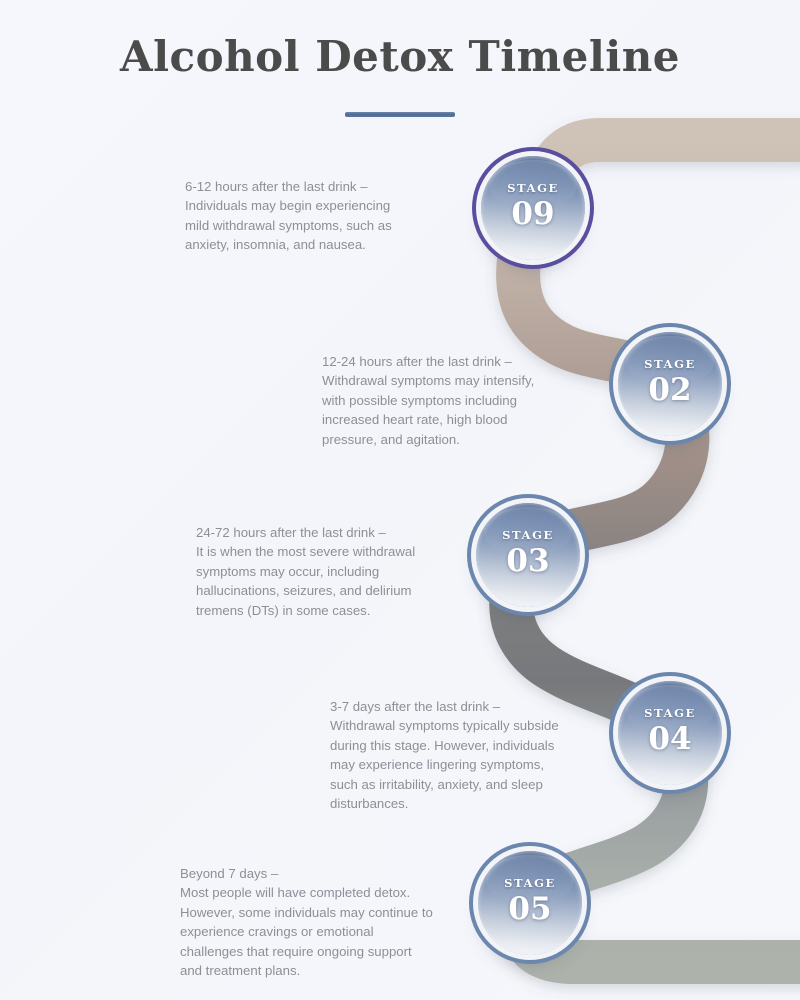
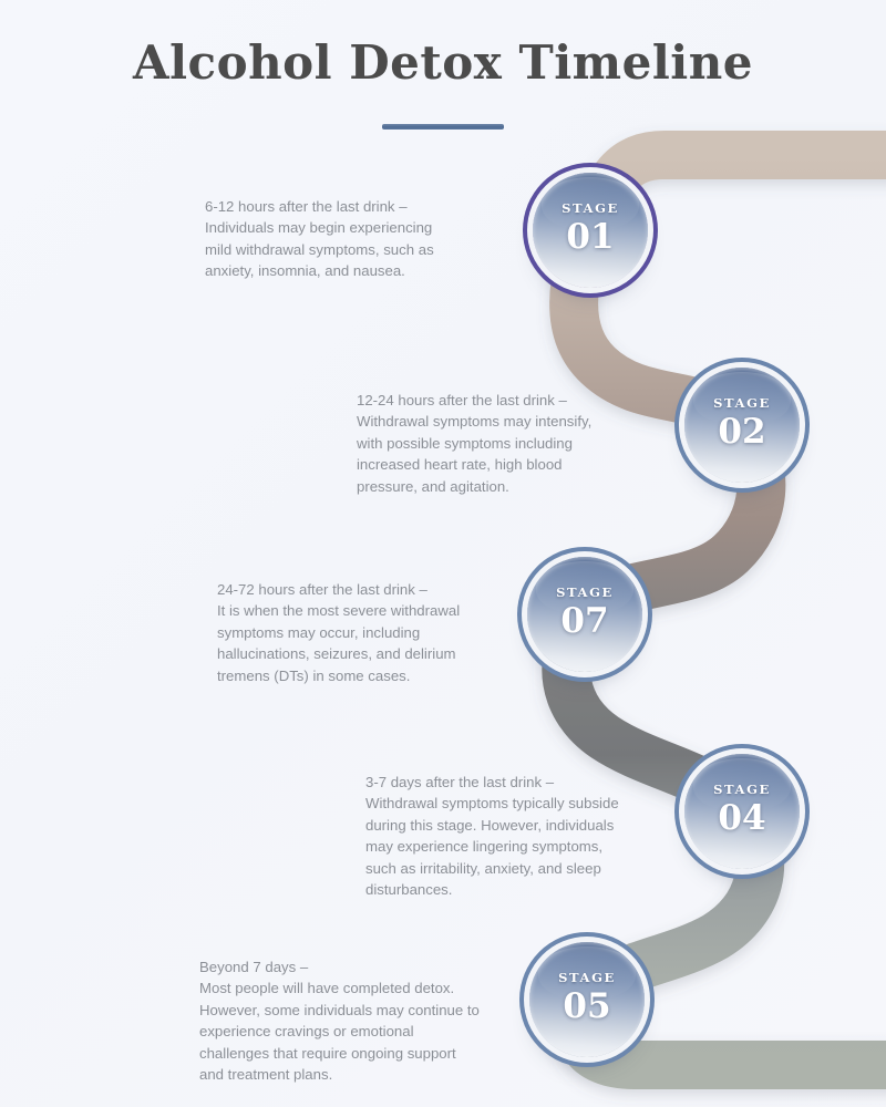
  Alcohol Detox Timeline
  STAGE
- 09
+ 01
  6-12 hours after the last drink –
  Individuals may begin experiencing
  mild withdrawal symptoms, such as
  anxiety, insomnia, and nausea.
  STAGE
  02
  12-24 hours after the last drink –
  Withdrawal symptoms may intensify,
  with possible symptoms including
  increased heart rate, high blood
  pressure, and agitation.
  STAGE
- 03
+ 07
  24-72 hours after the last drink –
  It is when the most severe withdrawal
  symptoms may occur, including
  hallucinations, seizures, and delirium
  tremens (DTs) in some cases.
  STAGE
  04
  3-7 days after the last drink –
  Withdrawal symptoms typically subside
  during this stage. However, individuals
  may experience lingering symptoms,
  such as irritability, anxiety, and sleep
  disturbances.
  STAGE
  05
  Beyond 7 days –
  Most people will have completed detox.
  However, some individuals may continue to
  experience cravings or emotional
  challenges that require ongoing support
  and treatment plans.
